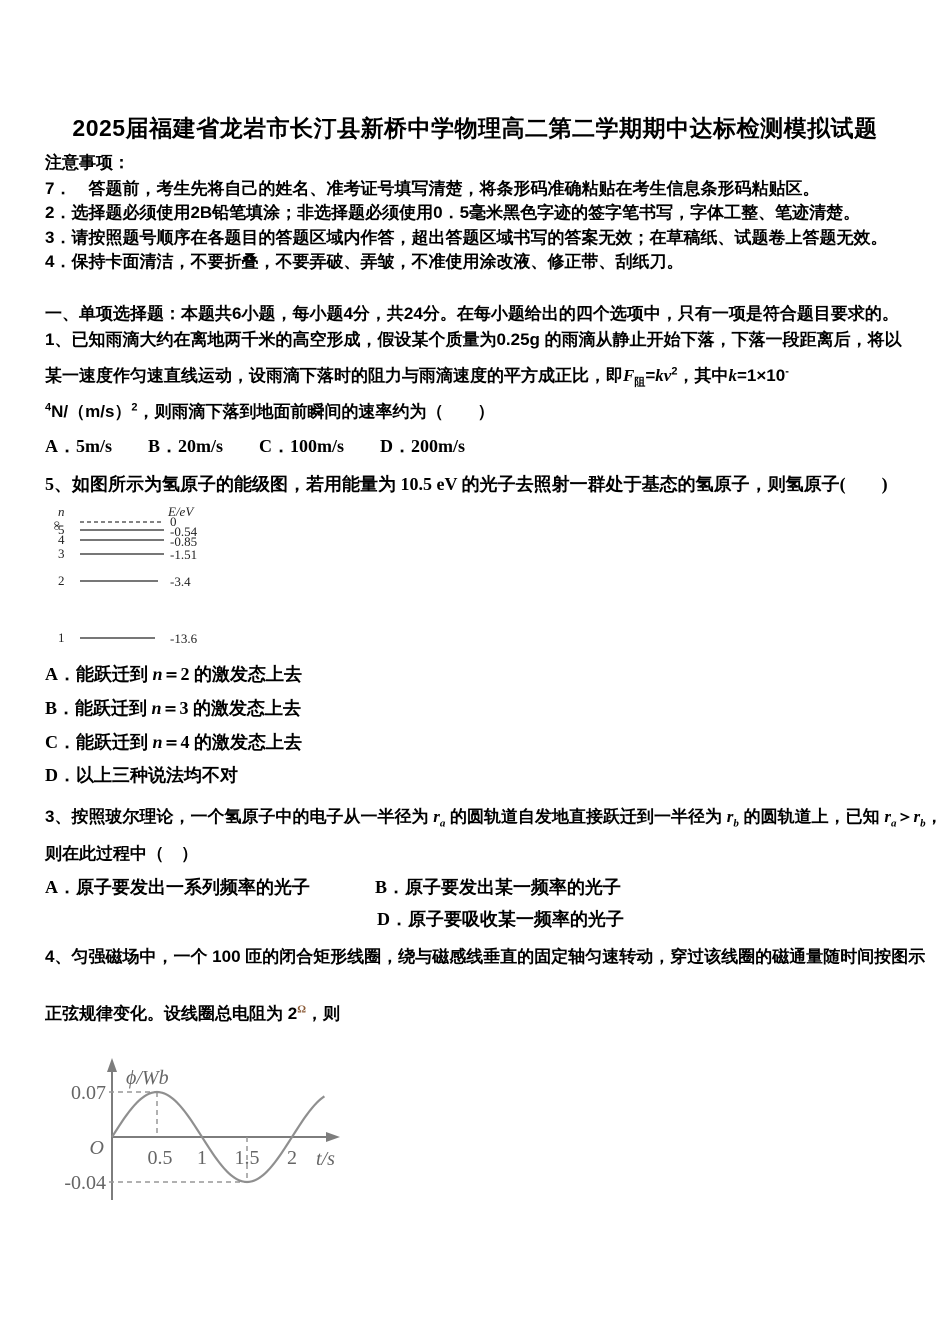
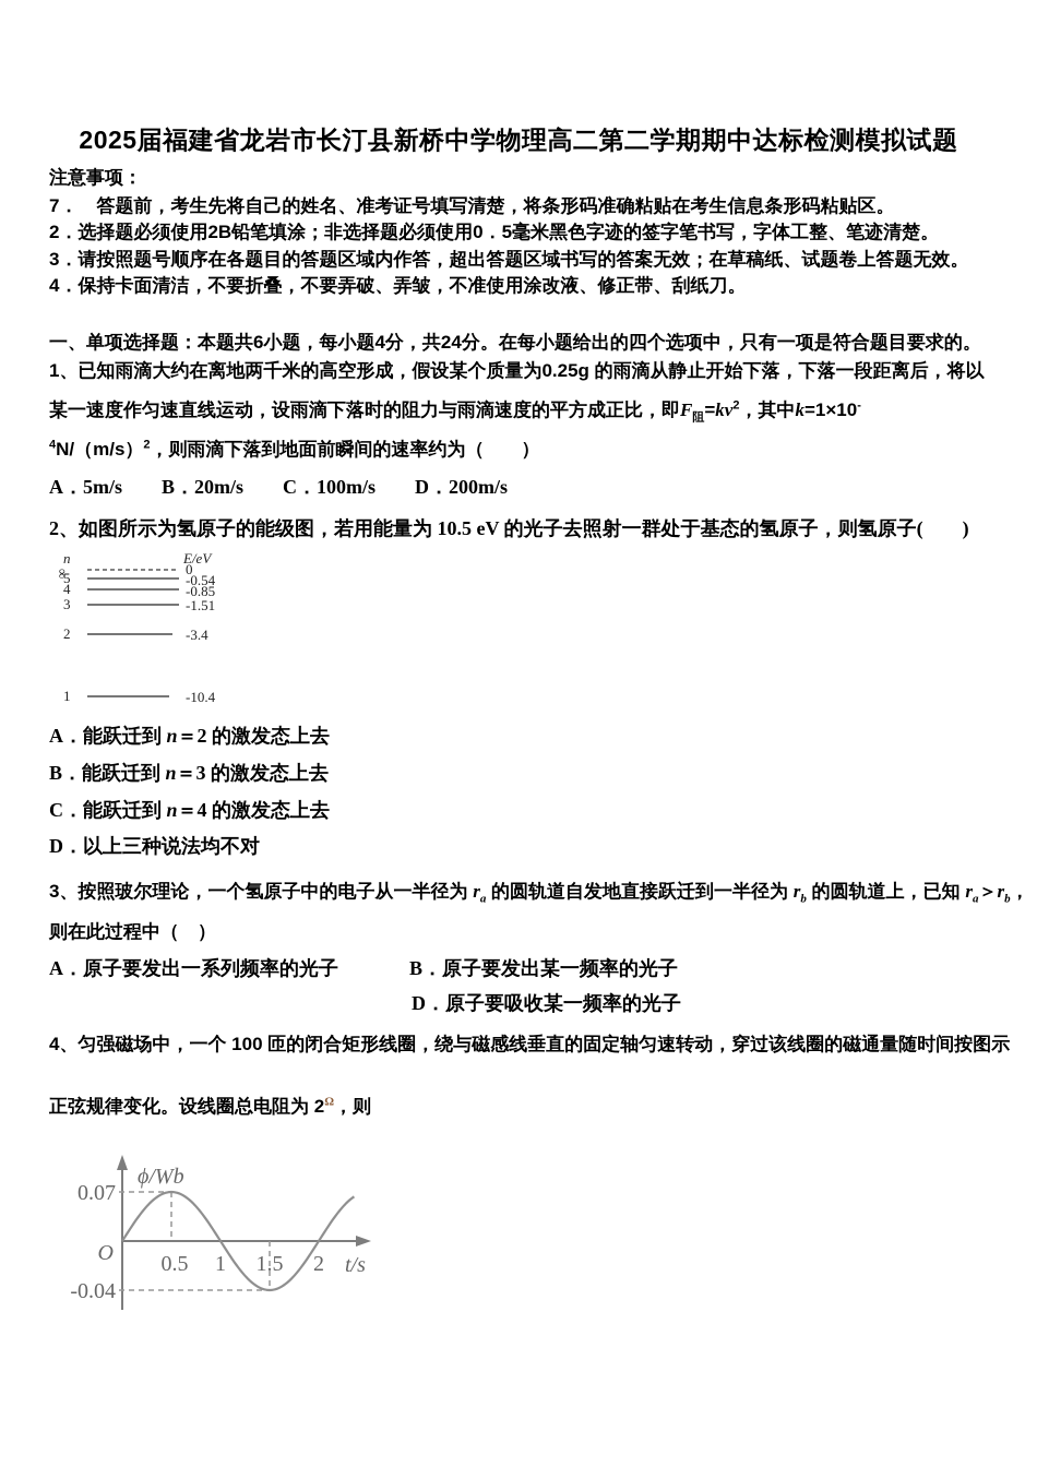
  2025届福建省龙岩市长汀县新桥中学物理高二第二学期期中达标检测模拟试题
  注意事项：
  7． 答题前，考生先将自己的姓名、准考证号填写清楚，将条形码准确粘贴在考生信息条形码粘贴区。
  2．选择题必须使用2B铅笔填涂；非选择题必须使用0．5毫米黑色字迹的签字笔书写，字体工整、笔迹清楚。
  3．请按照题号顺序在各题目的答题区域内作答，超出答题区域书写的答案无效；在草稿纸、试题卷上答题无效。
  4．保持卡面清洁，不要折叠，不要弄破、弄皱，不准使用涂改液、修正带、刮纸刀。
  一、单项选择题：本题共6小题，每小题4分，共24分。在每小题给出的四个选项中，只有一项是符合题目要求的。
  1、已知雨滴大约在离地两千米的高空形成，假设某个质量为0.25g 的雨滴从静止开始下落，下落一段距离后，将以
  某一速度作匀速直线运动，设雨滴下落时的阻力与雨滴速度的平方成正比，即F阻=kv2，其中k=1×10-
  4N/（m/s）2，则雨滴下落到地面前瞬间的速率约为（ ）
  A．5m/s B．20m/s C．100m/s D．200m/s
- 5、如图所示为氢原子的能级图，若用能量为 10.5 eV 的光子去照射一群处于基态的氢原子，则氢原子( )
+ 2、如图所示为氢原子的能级图，若用能量为 10.5 eV 的光子去照射一群处于基态的氢原子，则氢原子( )
  n
  E/eV
  0
  5
  -0.54
  4
  -0.85
  3
  -1.51
  2
  -3.4
  1
- -13.6
+ -10.4
  A．能跃迁到 n＝2 的激发态上去
  B．能跃迁到 n＝3 的激发态上去
  C．能跃迁到 n＝4 的激发态上去
  D．以上三种说法均不对
  3、按照玻尔理论，一个氢原子中的电子从一半径为 ra 的圆轨道自发地直接跃迁到一半径为 rb 的圆轨道上，已知 ra＞rb，
  则在此过程中（ ）
  A．原子要发出一系列频率的光子
  B．原子要发出某一频率的光子
  D．原子要吸收某一频率的光子
  4、匀强磁场中，一个 100 匝的闭合矩形线圈，绕与磁感线垂直的固定轴匀速转动，穿过该线圈的磁通量随时间按图示
  正弦规律变化。设线圈总电阻为 2Ω，则
  ϕ/Wb
  0.07
  O
  0.5
  1
  1.5
  2
  t/s
  -0.04
